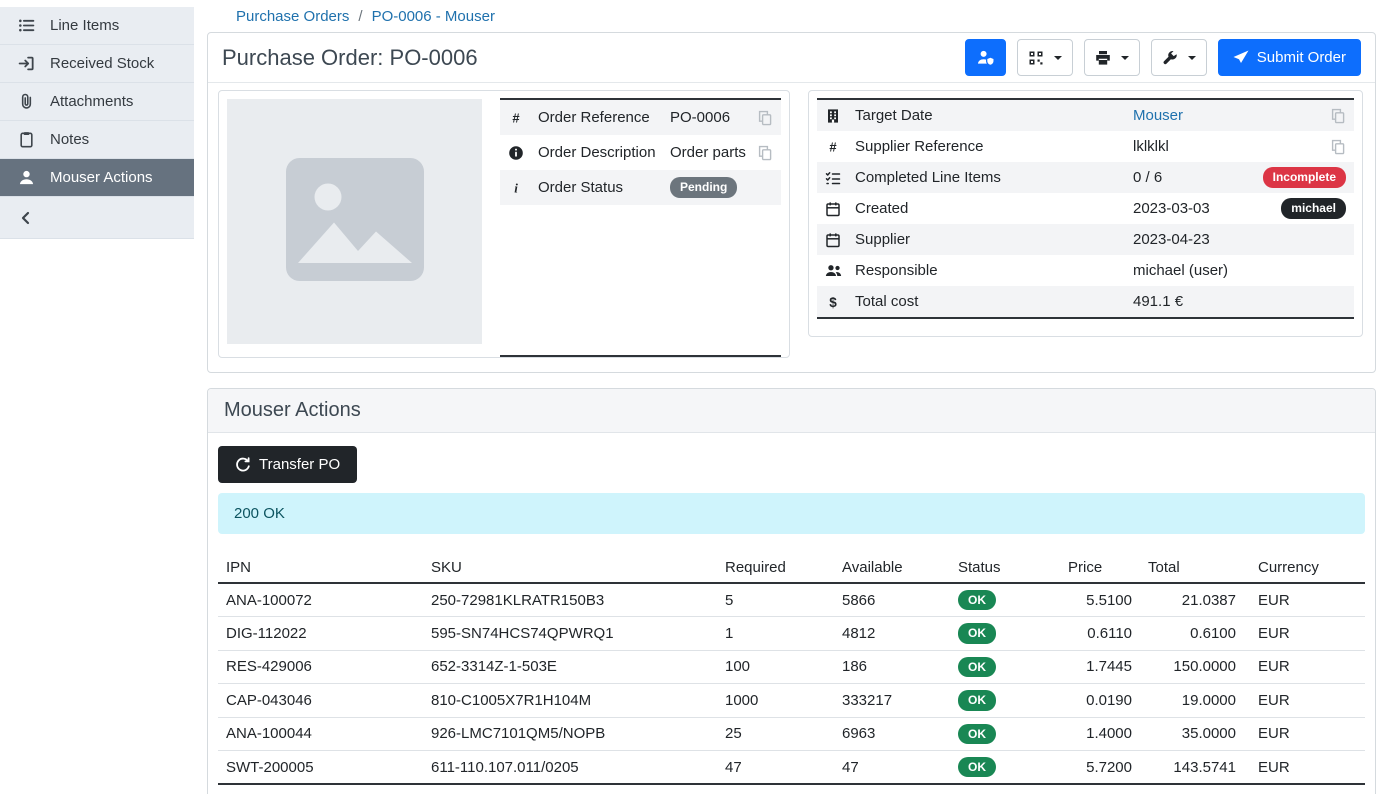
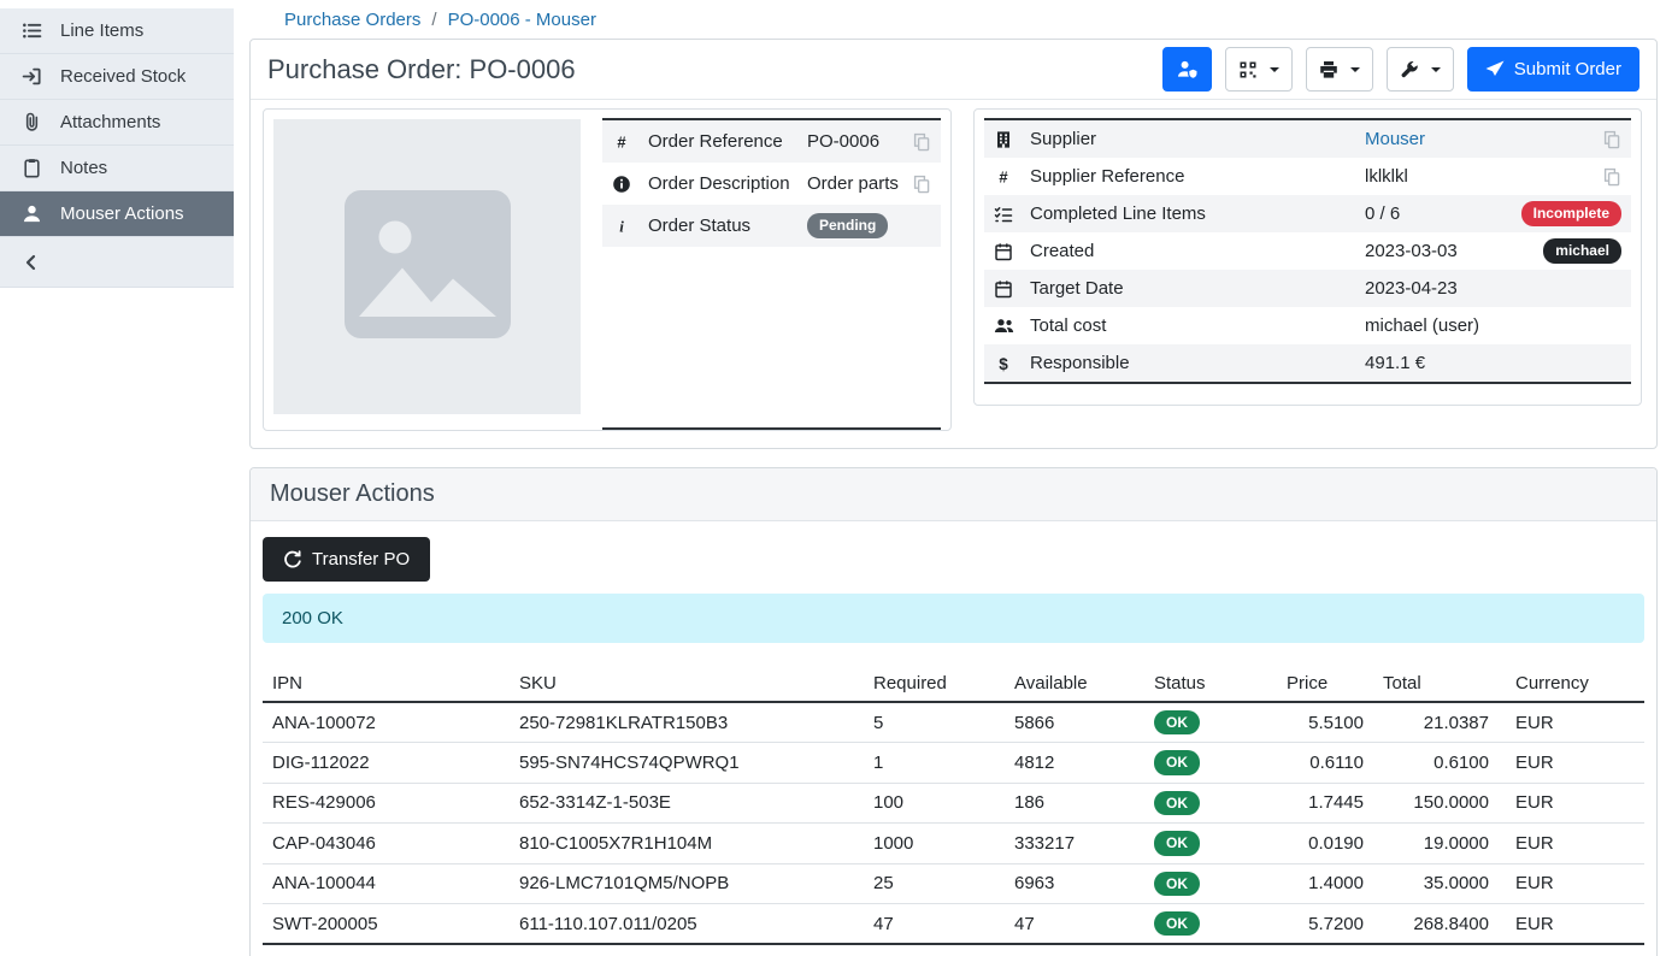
  Line Items
  Received Stock
  Attachments
  Notes
  Mouser Actions
  Purchase Orders
  /
  PO-0006 - Mouser
  Purchase Order: PO-0006
  Submit Order
  #
  Order Reference
  PO-0006
  Order Description
  Order parts
  i
  Order Status
  Pending
- Target Date
+ Supplier
  Mouser
  #
  Supplier Reference
  lklklkl
  Completed Line Items
  0 / 6
  Incomplete
  Created
  2023-03-03
  michael
- Supplier
+ Target Date
  2023-04-23
- Responsible
+ Total cost
  michael (user)
  $
- Total cost
+ Responsible
  491.1 €
  Mouser Actions
  Transfer PO
  200 OK
  IPN	SKU	Required	Available	Status	Price	Total	Currency
  ANA-100072	250-72981KLRATR150B3	5	5866	OK	5.5100	21.0387	EUR
  DIG-112022	595-SN74HCS74QPWRQ1	1	4812	OK	0.6110	0.6100	EUR
  RES-429006	652-3314Z-1-503E	100	186	OK	1.7445	150.0000	EUR
  CAP-043046	810-C1005X7R1H104M	1000	333217	OK	0.0190	19.0000	EUR
  ANA-100044	926-LMC7101QM5/NOPB	25	6963	OK	1.4000	35.0000	EUR
- SWT-200005	611-110.107.011/0205	47	47	OK	5.7200	143.5741	EUR
+ SWT-200005	611-110.107.011/0205	47	47	OK	5.7200	268.8400	EUR
